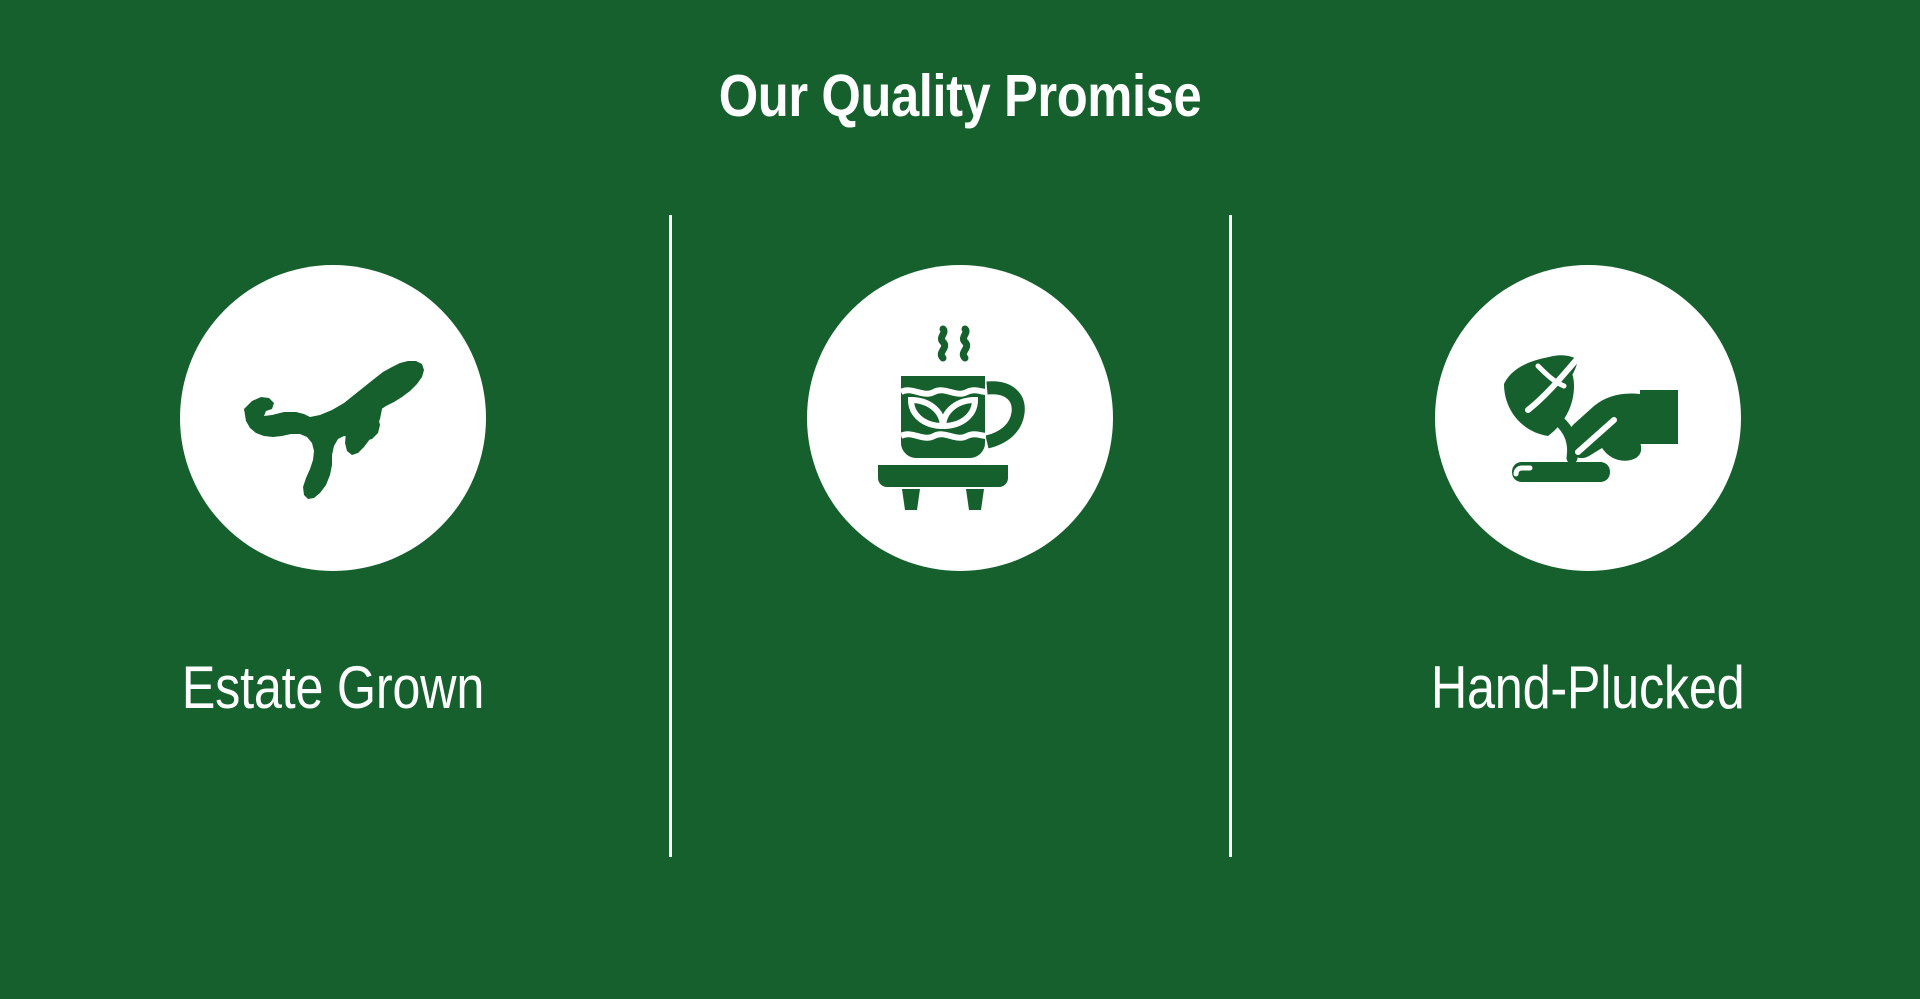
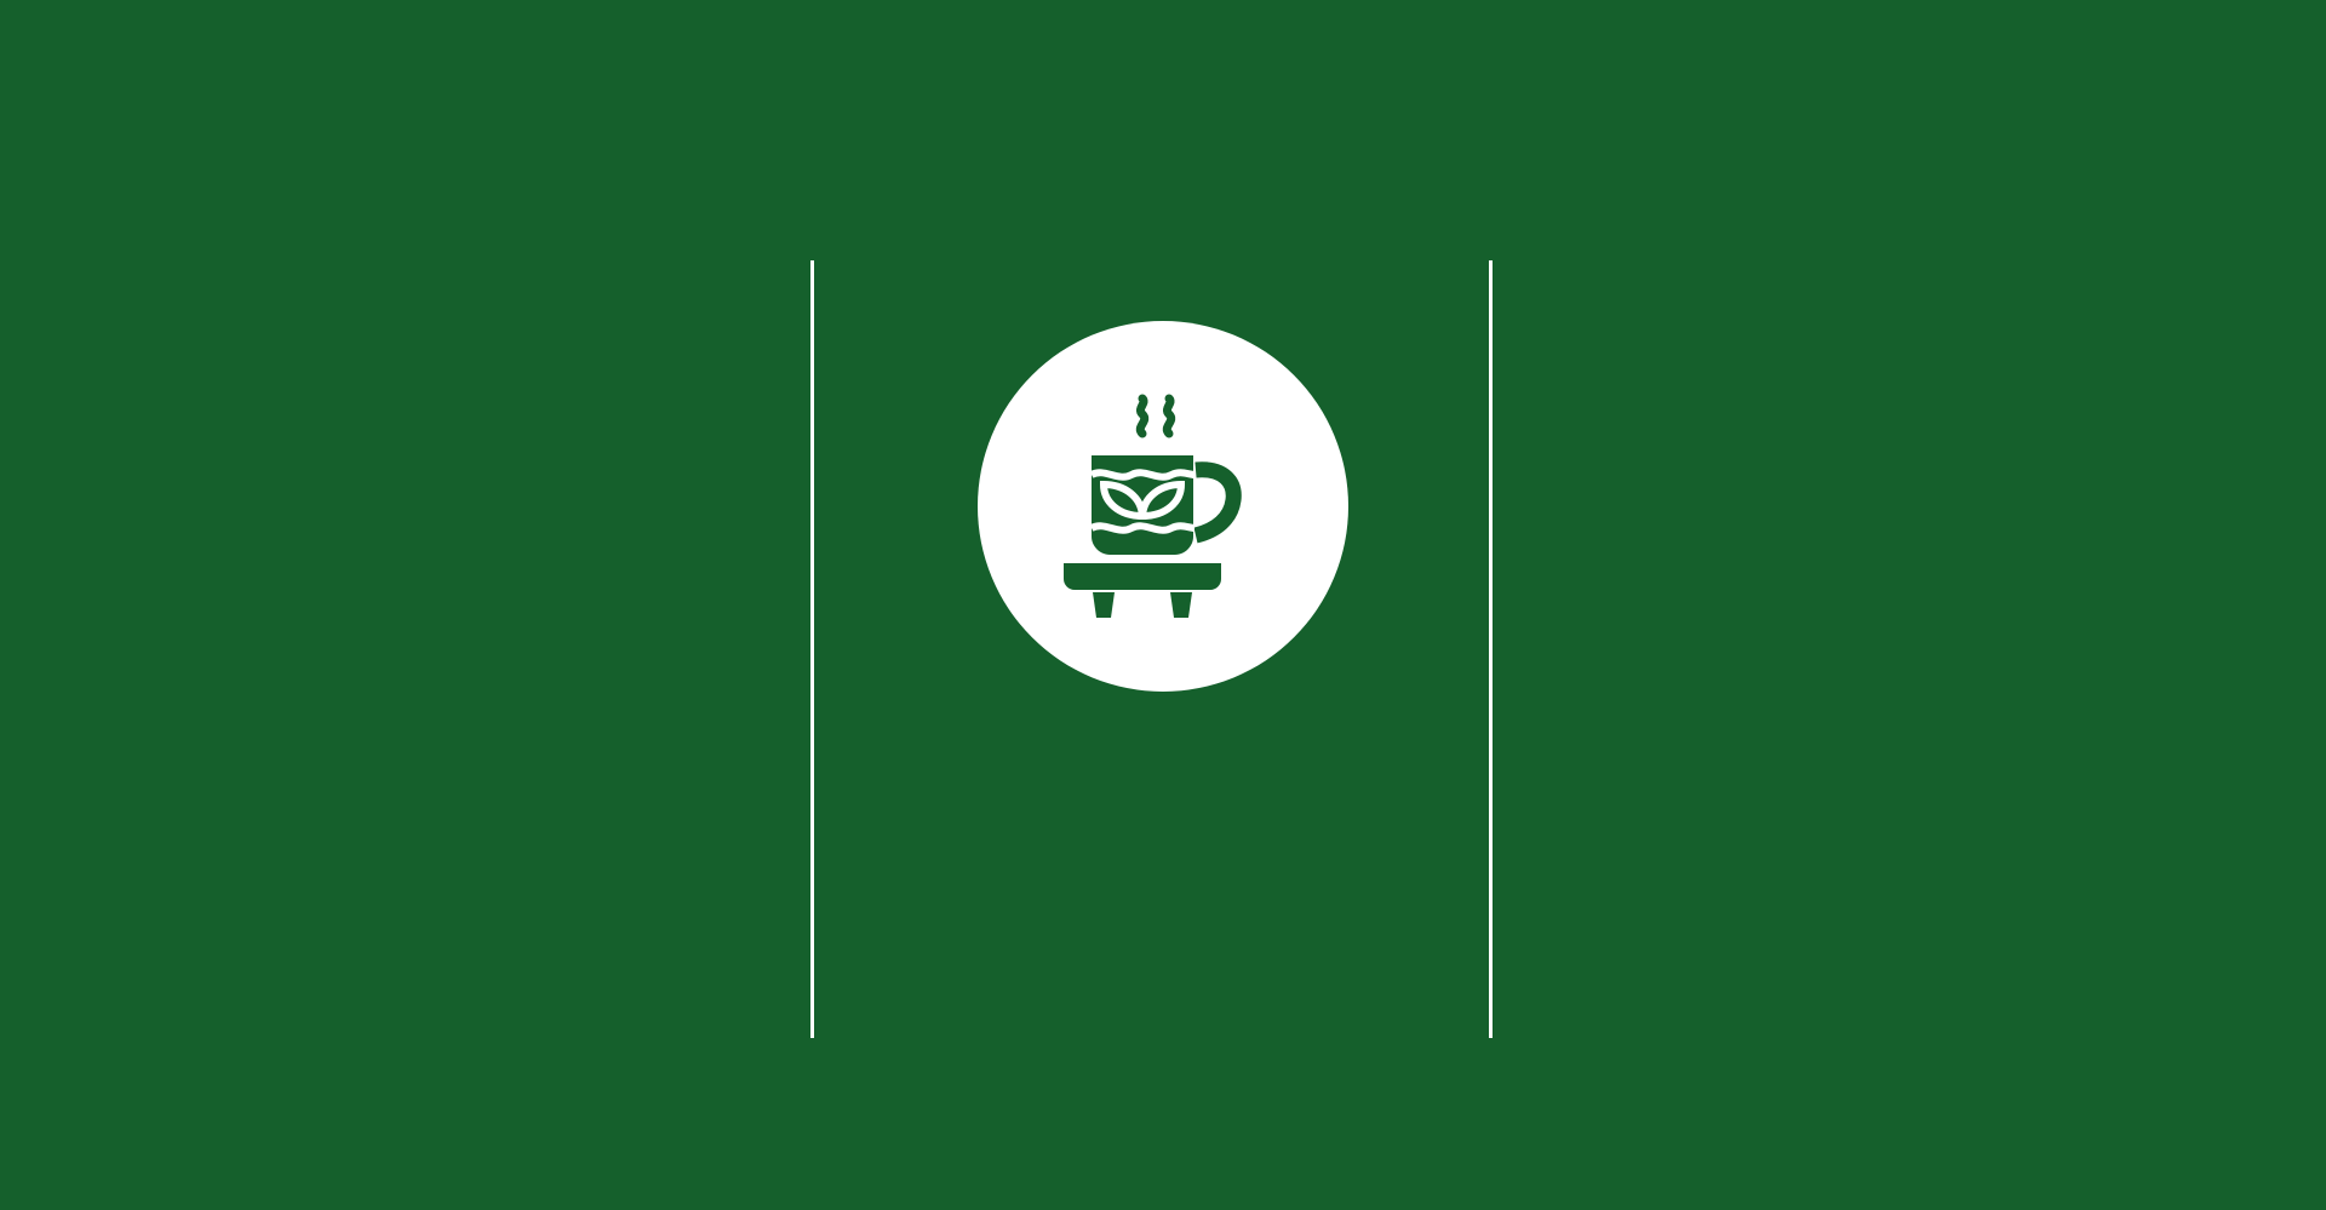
- Our Quality Promise
- Estate Grown
- Hand-Plucked
